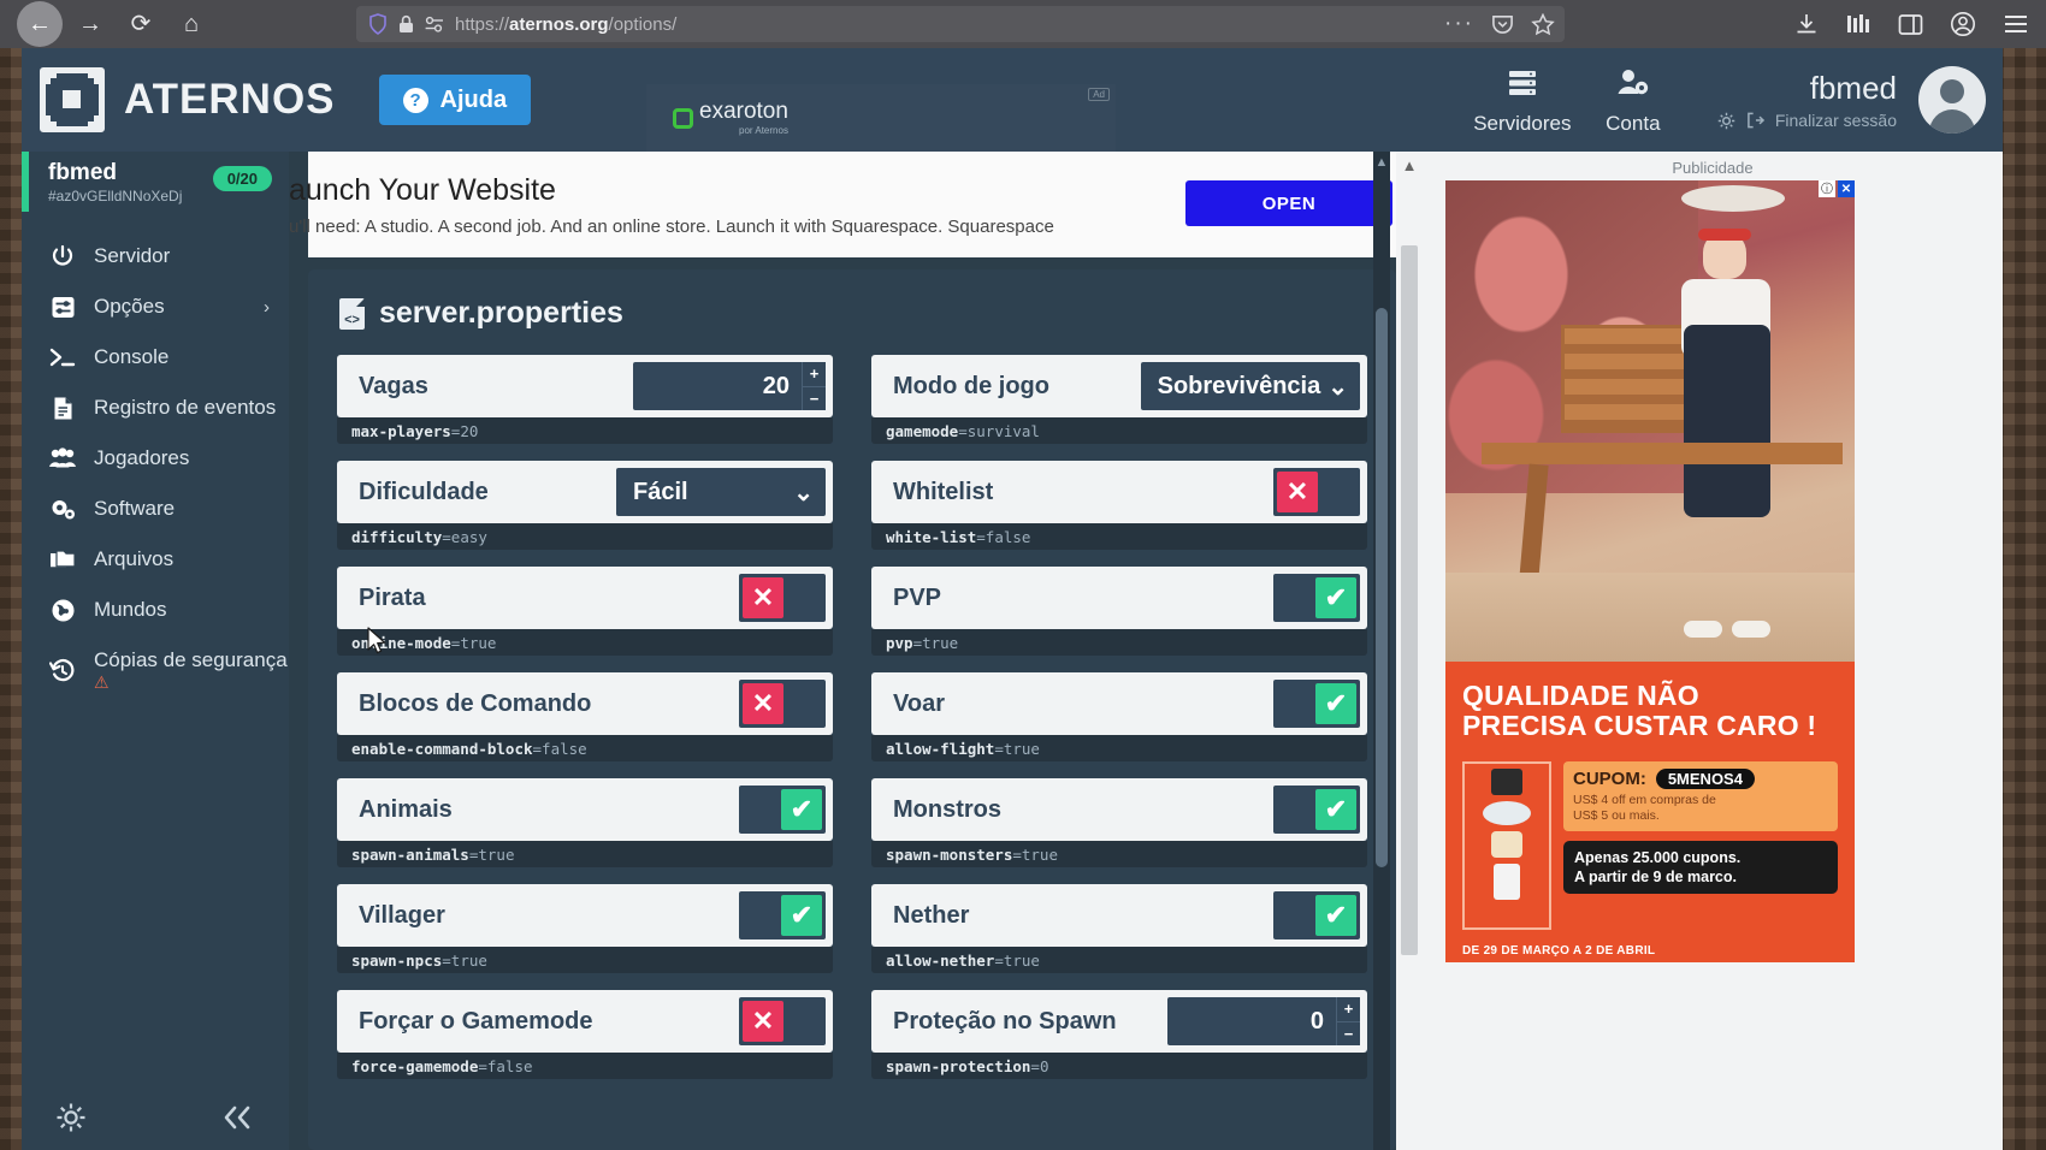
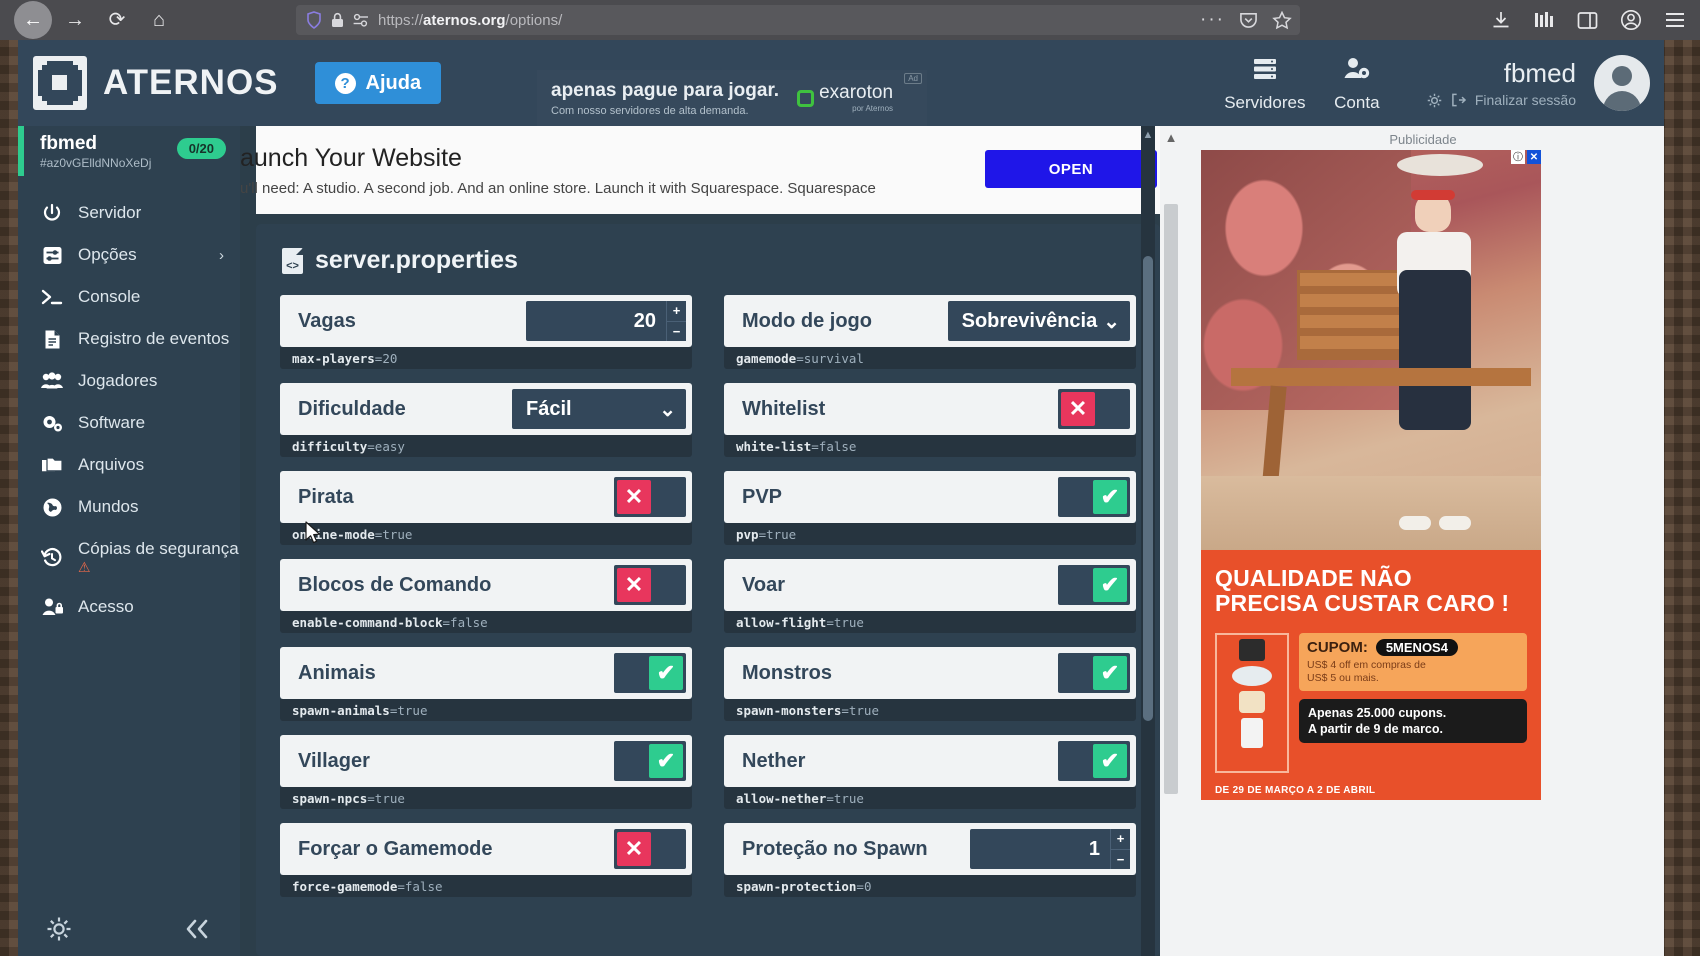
  ←
  →
  ⟳
  ⌂
  https://aternos.org/options/
  ···
  ATERNOS
  ?
  Ajuda
+ apenas pague para jogar.
+ Com nosso servidores de alta demanda.
  exaroton
  por Aternos
  Ad
  Servidores
  Conta
  fbmed
  Finalizar sessão
  fbmed
  #az0vGElldNNoXeDj
  0/20
  Servidor
  Opções
  ›
  Console
  Registro de eventos
  Jogadores
  Software
  Arquivos
  Mundos
  Cópias de segurança
  ⚠
+ Acesso
  aunch Your Website
  u'll need: A studio. A second job. And an online store. Launch it with Squarespace. Squarespace
  OPEN
  <​>
  server.properties
  Vagas
  20
  +
  −
  max-players
  =20
  Modo de jogo
  Sobrevivência
  ⌄
  gamemode
  =survival
  Dificuldade
  Fácil
  ⌄
  difficulty
  =easy
  Whitelist
  ✕
  white-list
  =false
  Pirata
  ✕
  onne-mode
  =true
  PVP
  ✔
  pvp
  =true
  Blocos de Comando
  ✕
  enable-command-block
  =false
  Voar
  ✔
  allow-flight
  =true
  Animais
  ✔
  spawn-animals
  =true
  Monstros
  ✔
  spawn-monsters
  =true
  Villager
  ✔
  spawn-npcs
  =true
  Nether
  ✔
  allow-nether
  =true
  Forçar o Gamemode
  ✕
  force-gamemode
  =false
  Proteção no Spawn
- 0
+ 1
  +
  −
  spawn-protection
  =0
  ▲
  ▲
  Publicidade
  ⓘ
  ✕
  QUALIDADE NÃO
  PRECISA CUSTAR CARO !
  CUPOM:
  5MENOS4
  US$ 4 off em compras de
  US$ 5 ou mais.
  Apenas 25.000 cupons.
  A partir de 9 de marco.
  DE 29 DE MARÇO A 2 DE ABRIL
